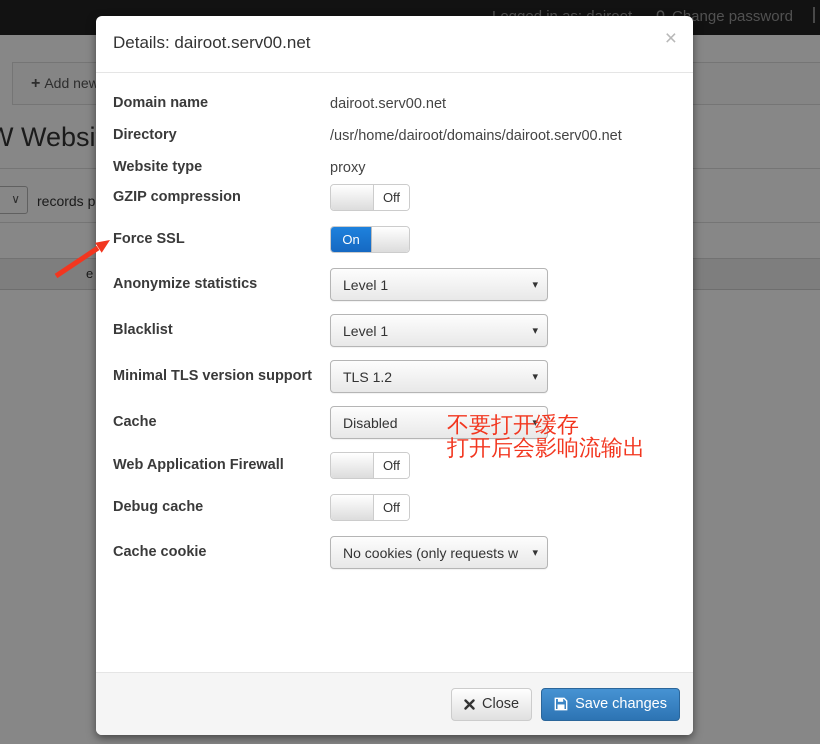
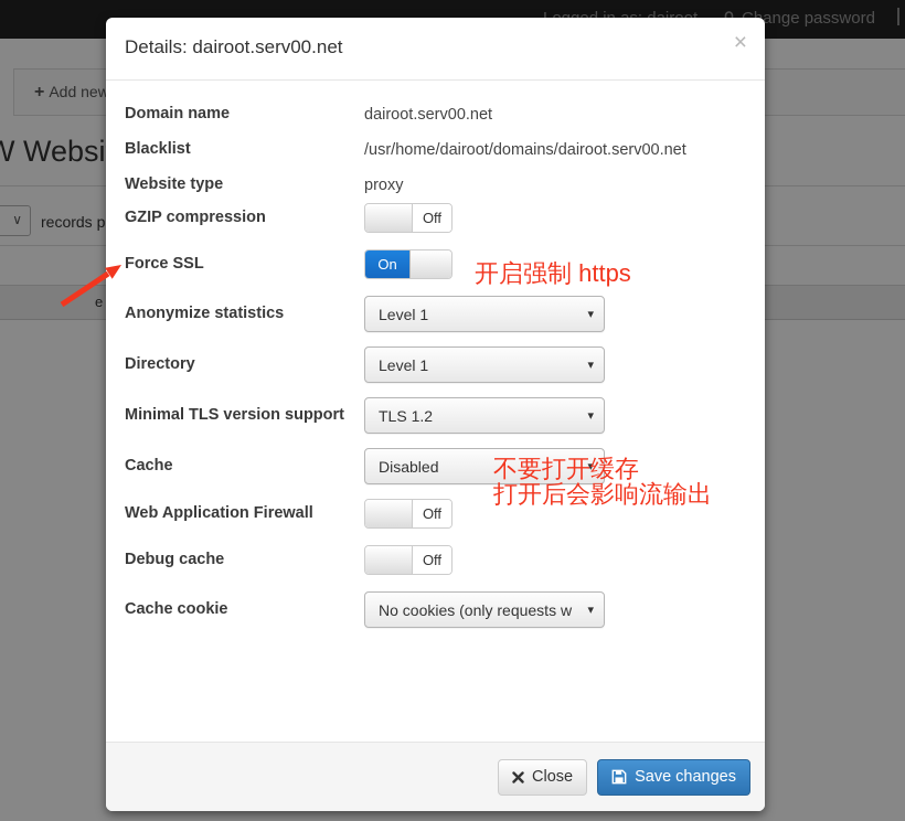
  ange password
  + Add new
  ∨
  records p
  e
  Details: dairoot.serv00.net
  ×
  Domain name
  dairoot.serv00.net
- Directory
+ Blacklist
  /usr/home/dairoot/domains/dairoot.serv00.net
  Website type
  proxy
  GZIP compression
  Off
  Force SSL
  On
  Anonymize statistics
  Level 1
  ▾
- Blacklist
+ Directory
  Level 1
  ▾
  Minimal TLS version support
  TLS 1.2
  ▾
  Cache
  Disabled
  ▾
  Web Application Firewall
  Off
  Debug cache
  Off
  Cache cookie
  No cookies (only requests w
  ▾
  Close
  Save changes
+ 开启强制 https
  不要打开缓存
  打开后会影响流输出
